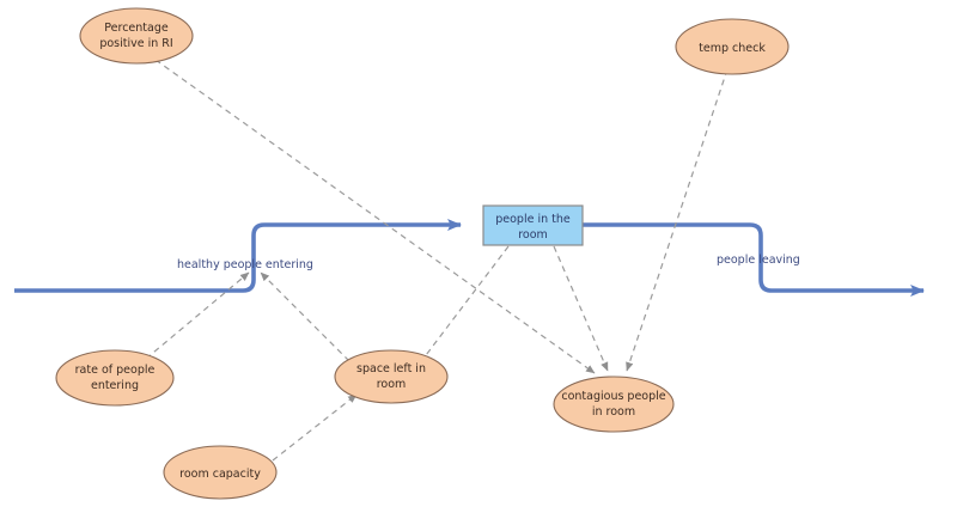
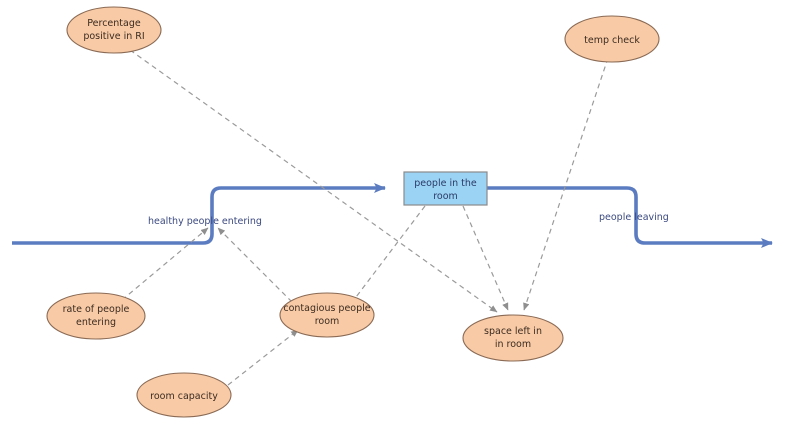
  Percentage
  positive in RI
  temp check
  rate of people
  entering
- space left in
+ contagious people
  room
- contagious people
+ space left in
  in room
  room capacity
  people in the
  room
  healthy people entering
  people leaving
